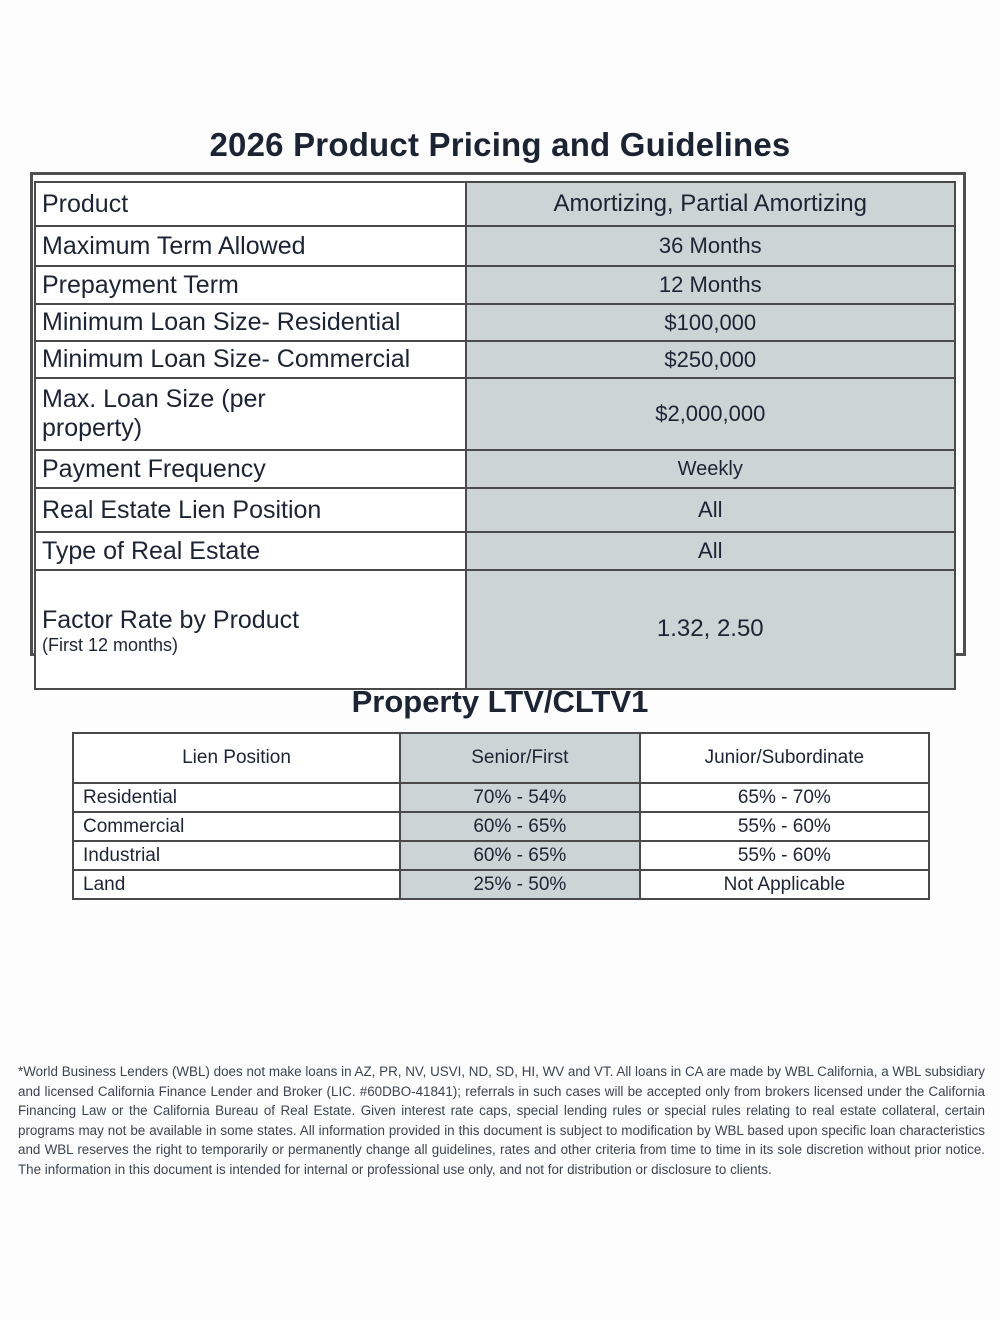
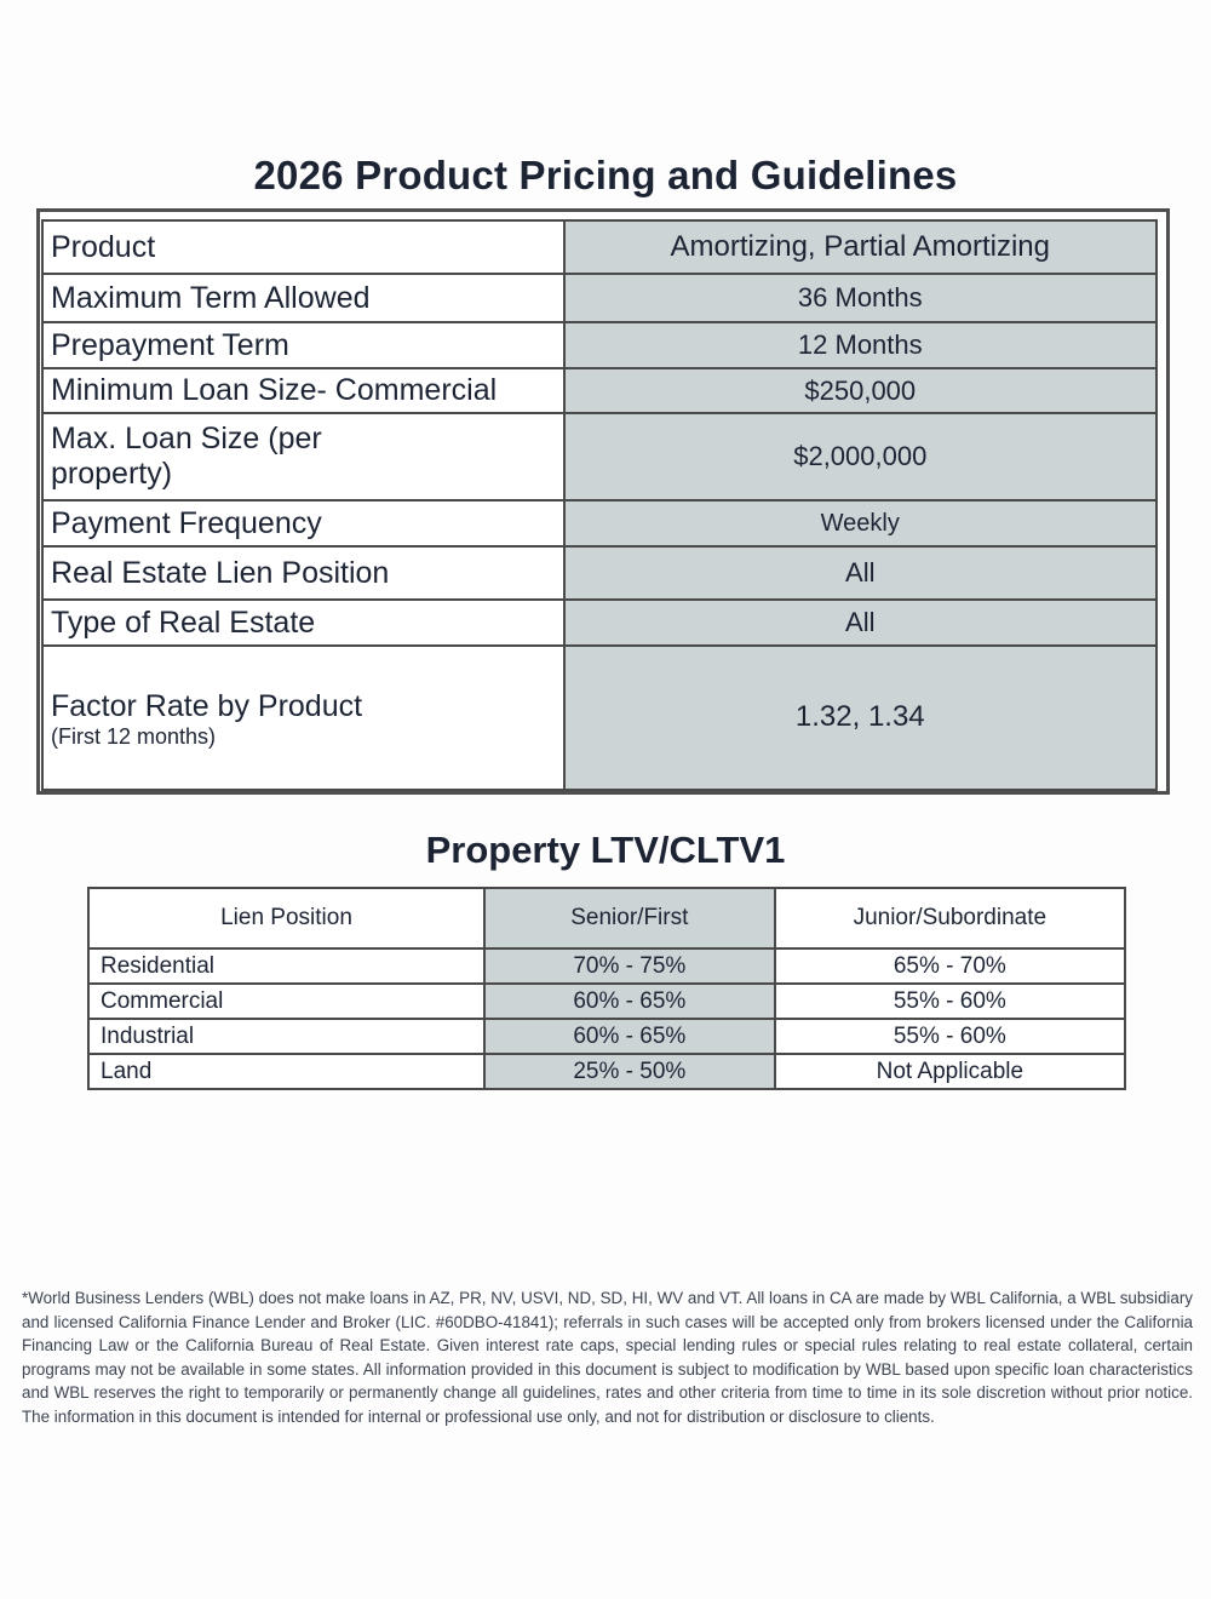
  2026 Product Pricing and Guidelines
  Product	Amortizing, Partial Amortizing
  Maximum Term Allowed	36 Months
  Prepayment Term	12 Months
- Minimum Loan Size- Residential	$100,000
  Minimum Loan Size- Commercial	$250,000
  Max. Loan Size (per property)	$2,000,000
  Payment Frequency	Weekly
  Real Estate Lien Position	All
  Type of Real Estate	All
- Factor Rate by Product (First 12 months)	1.32, 2.50
+ Factor Rate by Product (First 12 months)	1.32, 1.34
  Property LTV/CLTV1
  Lien Position	Senior/First	Junior/Subordinate
- Residential	70% - 54%	65% - 70%
+ Residential	70% - 75%	65% - 70%
  Commercial	60% - 65%	55% - 60%
  Industrial	60% - 65%	55% - 60%
  Land	25% - 50%	Not Applicable
  *World Business Lenders (WBL) does not make loans in AZ, PR, NV, USVI, ND, SD, HI, WV and VT. All loans in CA are made by WBL California, a WBL subsidiary and licensed California Finance Lender and Broker (LIC. #60DBO-41841); referrals in such cases will be accepted only from brokers licensed under the California Financing Law or the California Bureau of Real Estate. Given interest rate caps, special lending rules or special rules relating to real estate collateral, certain programs may not be available in some states. All information provided in this document is subject to modification by WBL based upon specific loan characteristics and WBL reserves the right to temporarily or permanently change all guidelines, rates and other criteria from time to time in its sole discretion without prior notice. The information in this document is intended for internal or professional use only, and not for distribution or disclosure to clients.
